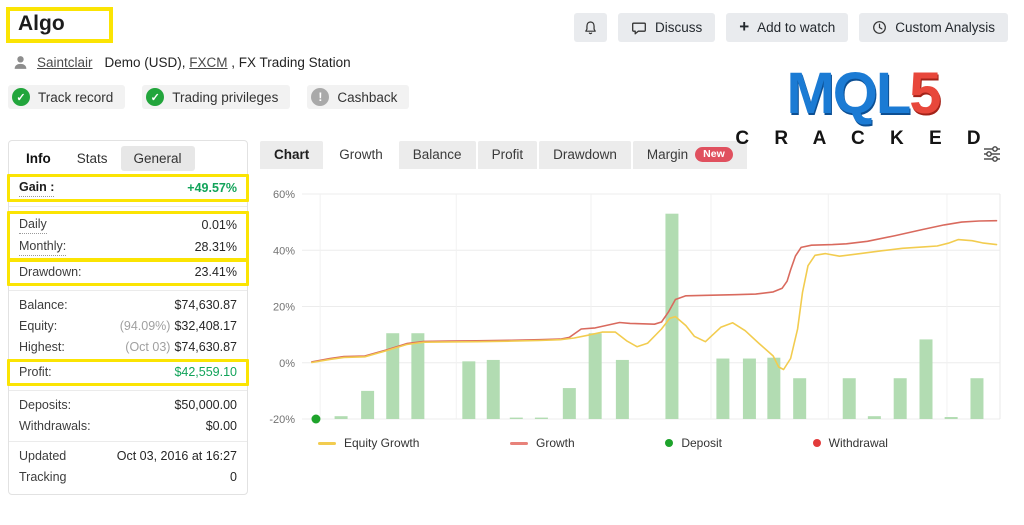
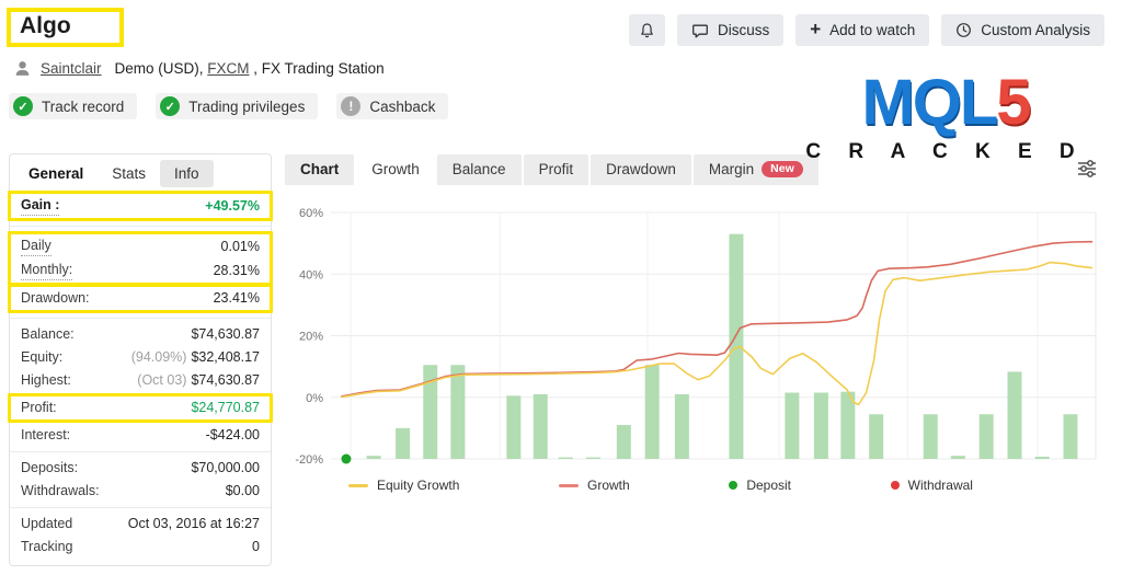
  Algo
  Discuss
  +
  Add to watch
  Custom Analysis
  Saintclair
  Demo (USD), FXCM , FX Trading Station
  ✓
  Track record
  ✓
  Trading privileges
  !
  Cashback
  MQL5
  C R A C K E D
- Info
+ General
  Stats
- General
+ Info
  Gain :
  +49.57%
  Daily
  0.01%
  Monthly:
  28.31%
  Drawdown:
  23.41%
  Balance:
  $74,630.87
  Equity:
  (94.09%) $32,408.17
  Highest:
  (Oct 03) $74,630.87
  Profit:
- $42,559.10
+ $24,770.87
+ Interest:
+ -$424.00
  Deposits:
- $50,000.00
+ $70,000.00
  Withdrawals:
  $0.00
  Updated
  Oct 03, 2016 at 16:27
  Tracking
  0
  Chart
  Growth
  Balance
  Profit
  Drawdown
  Margin
  New
  60%
  40%
  20%
  0%
  -20%
  Equity Growth
  Growth
  Deposit
  Withdrawal
